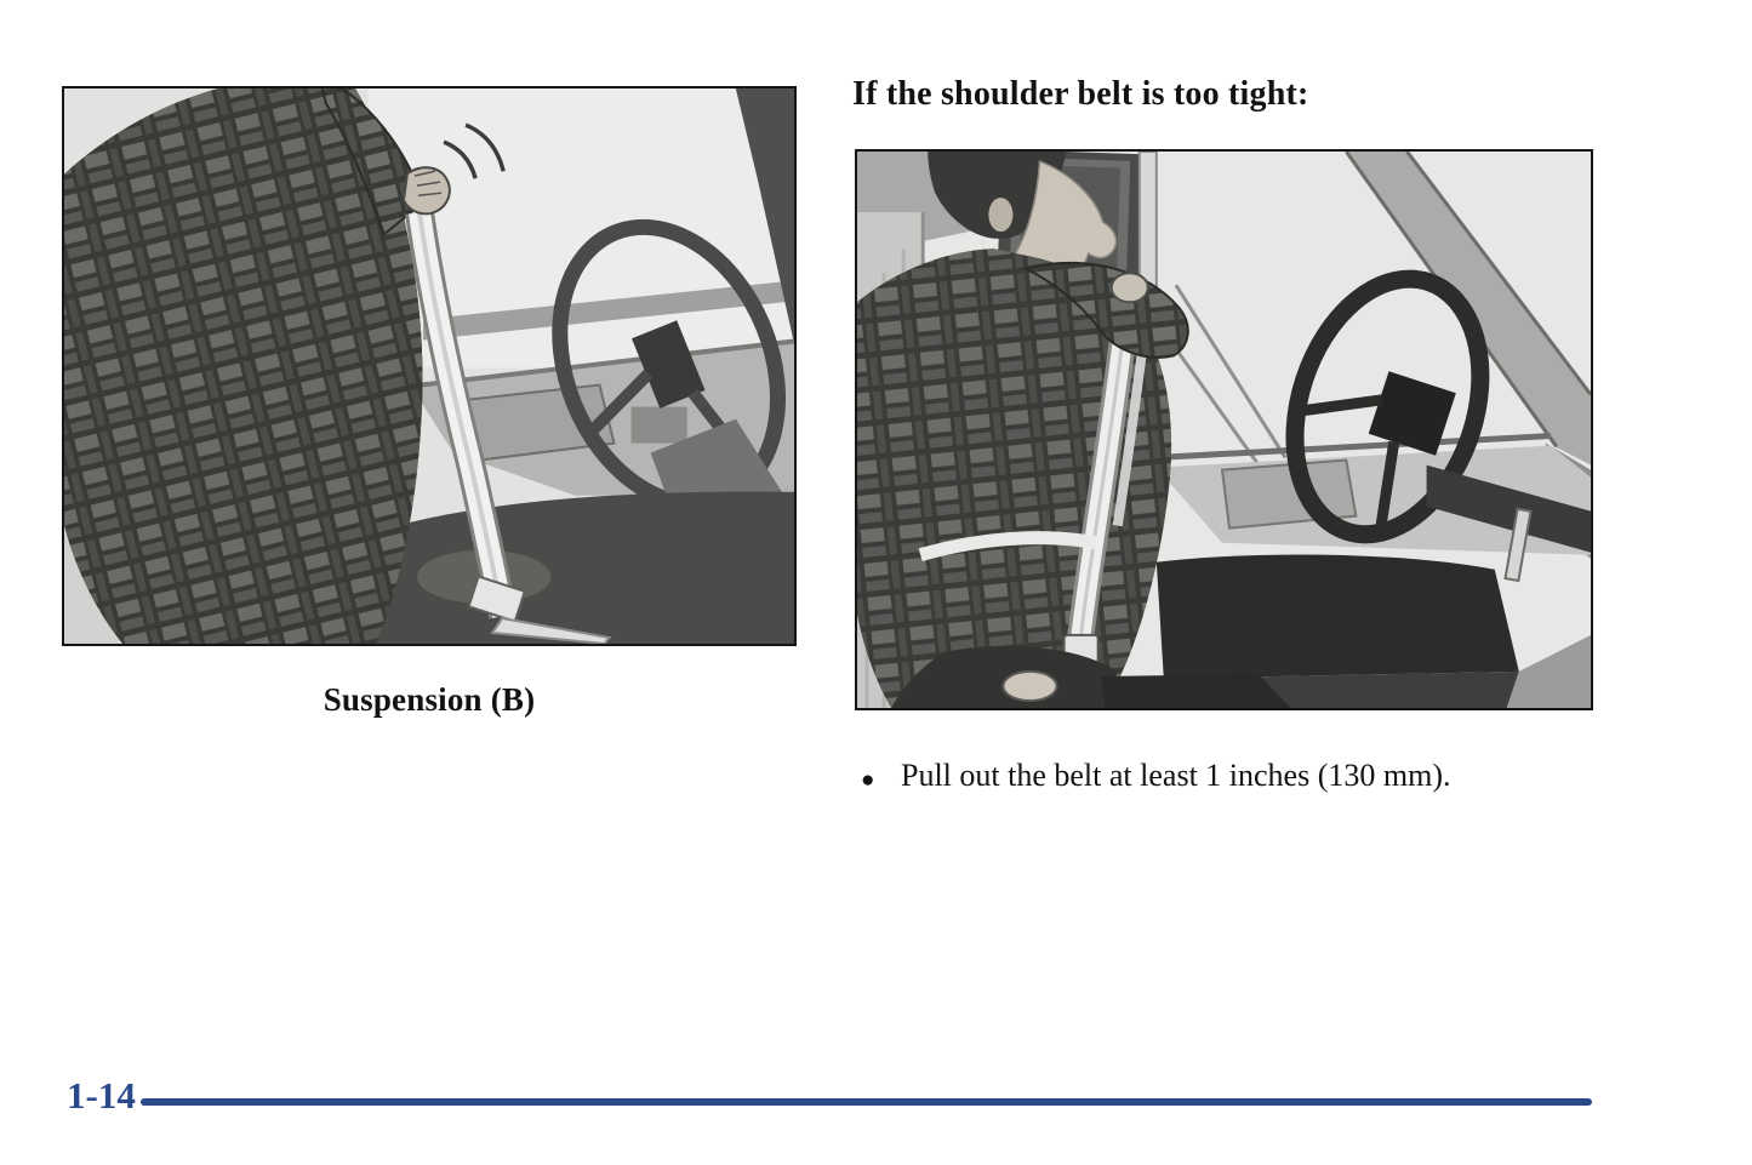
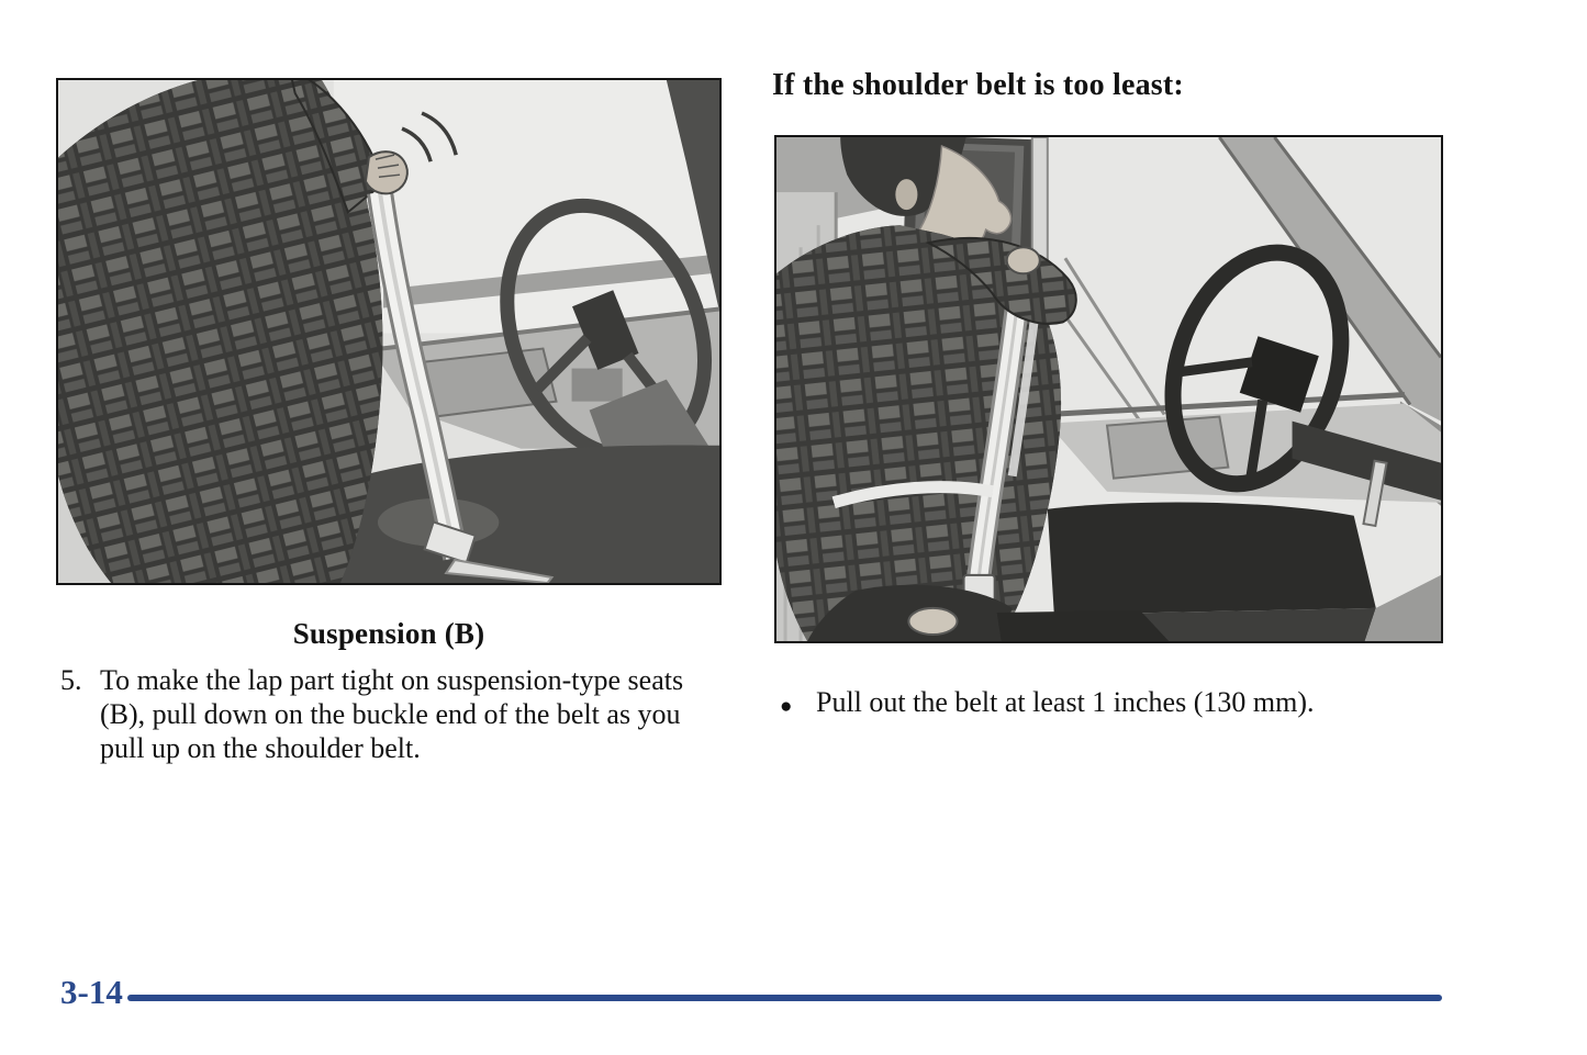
  Suspension (B)
+ 5.
+ To make the lap part tight on suspension-type seats (B), pull down on the buckle end of the belt as you pull up on the shoulder belt.
- If the shoulder belt is too tight:
+ If the shoulder belt is too least:
  ●
  Pull out the belt at least 1 inches (130 mm).
- 1-14
+ 3-14
